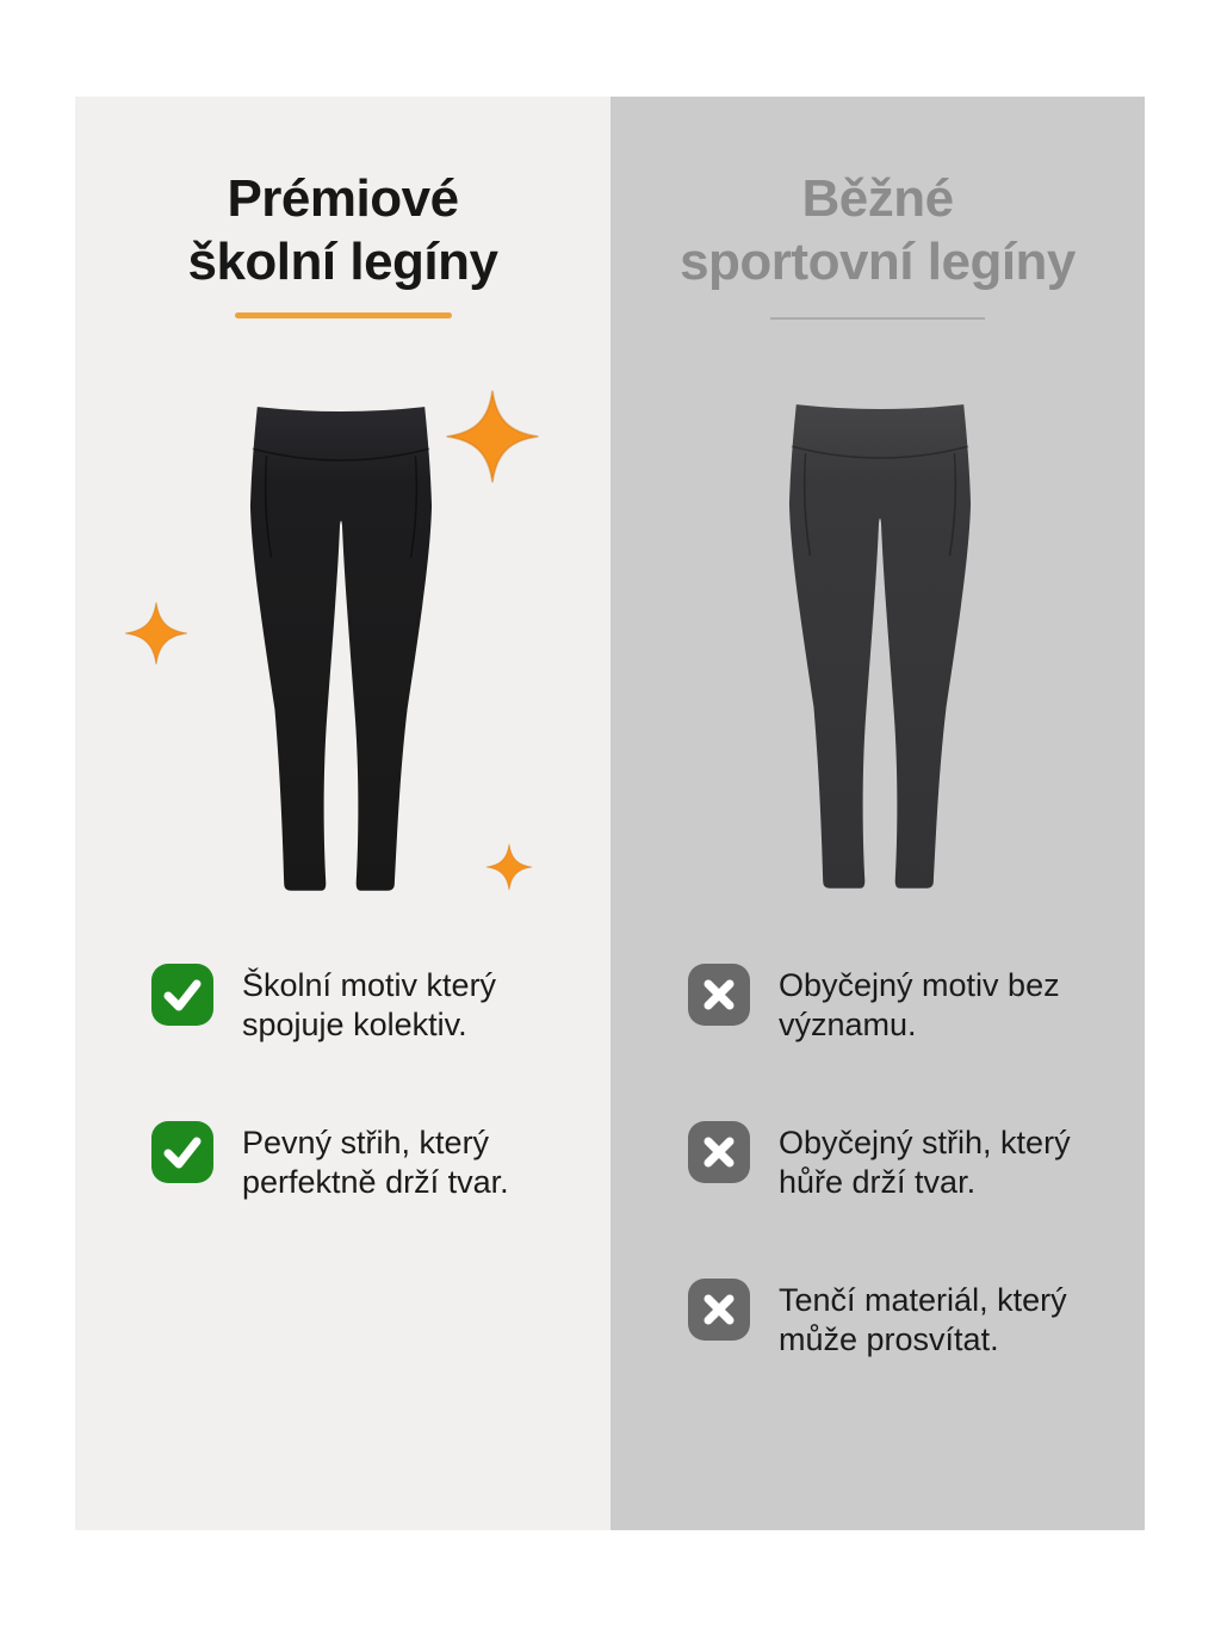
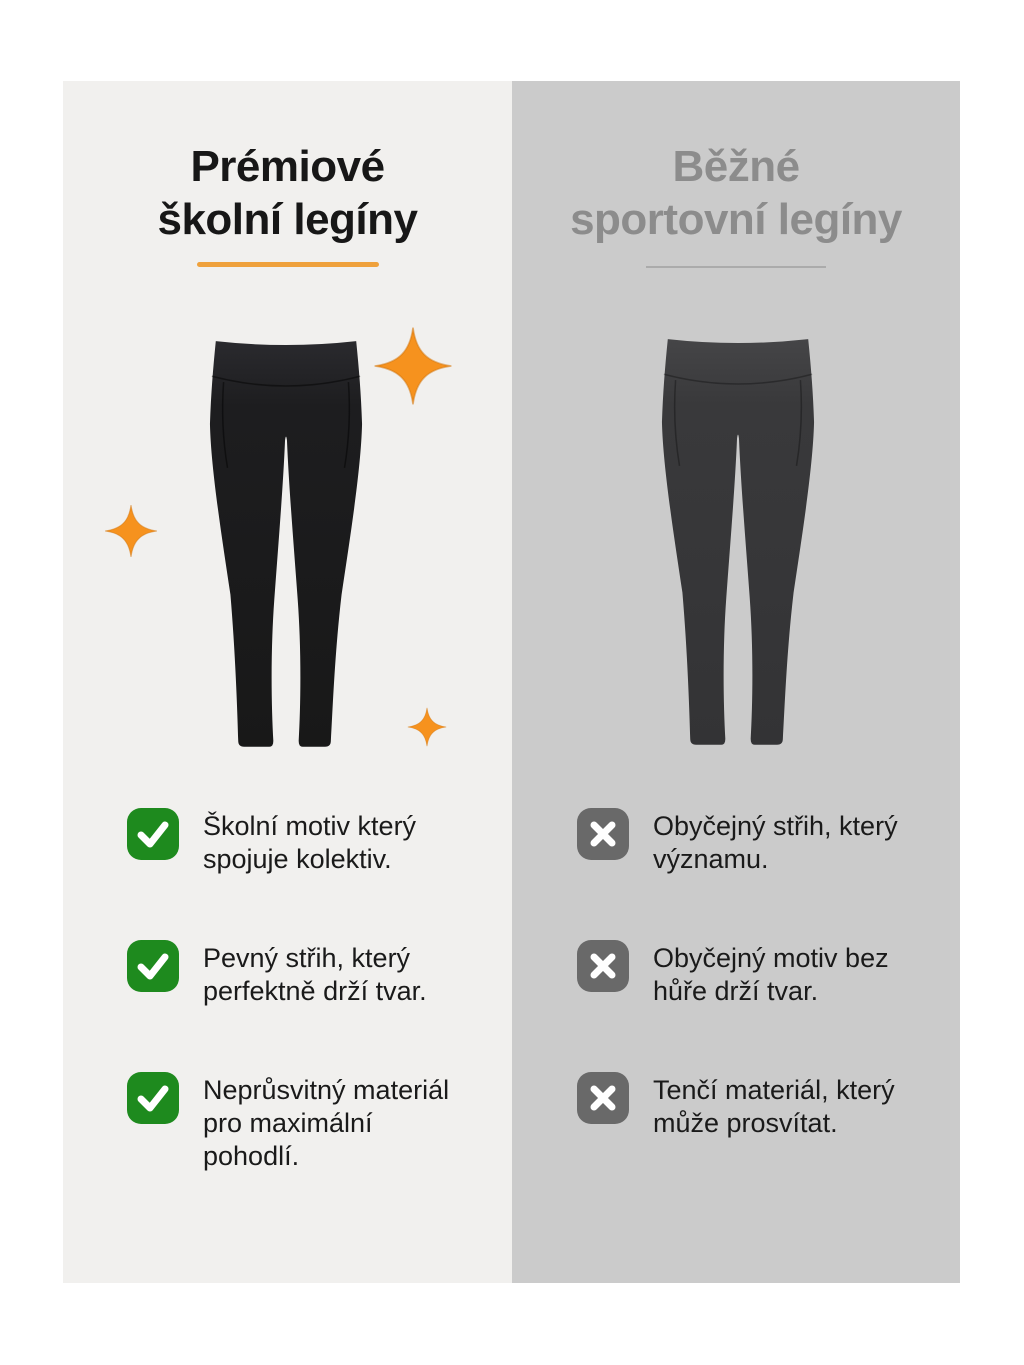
  Prémiové
  školní legíny
  Školní motiv který
  spojuje kolektiv.
  Pevný střih, který
  perfektně drží tvar.
+ Neprůsvitný materiál
+ pro maximální
+ pohodlí.
  Běžné
  sportovní legíny
- Obyčejný motiv bez
+ Obyčejný střih, který
  významu.
- Obyčejný střih, který
+ Obyčejný motiv bez
  hůře drží tvar.
  Tenčí materiál, který
  může prosvítat.
